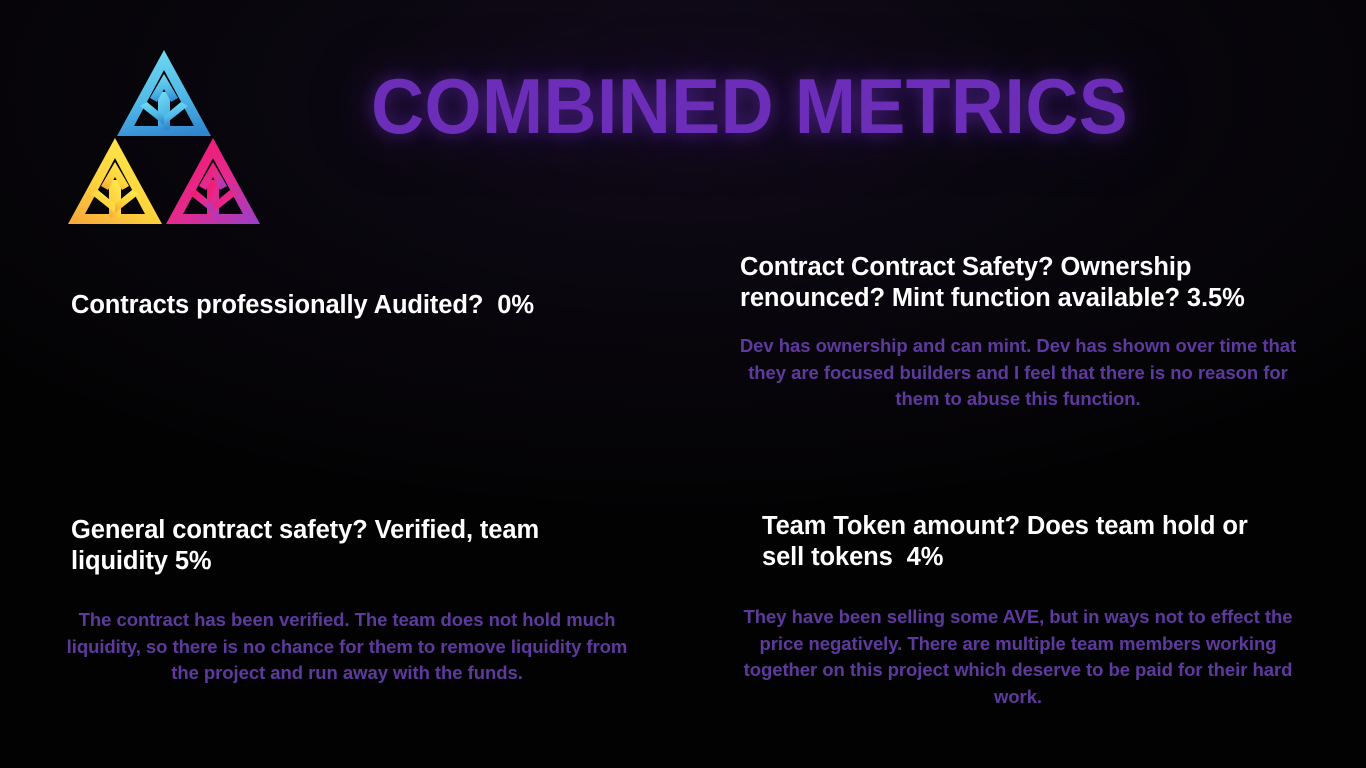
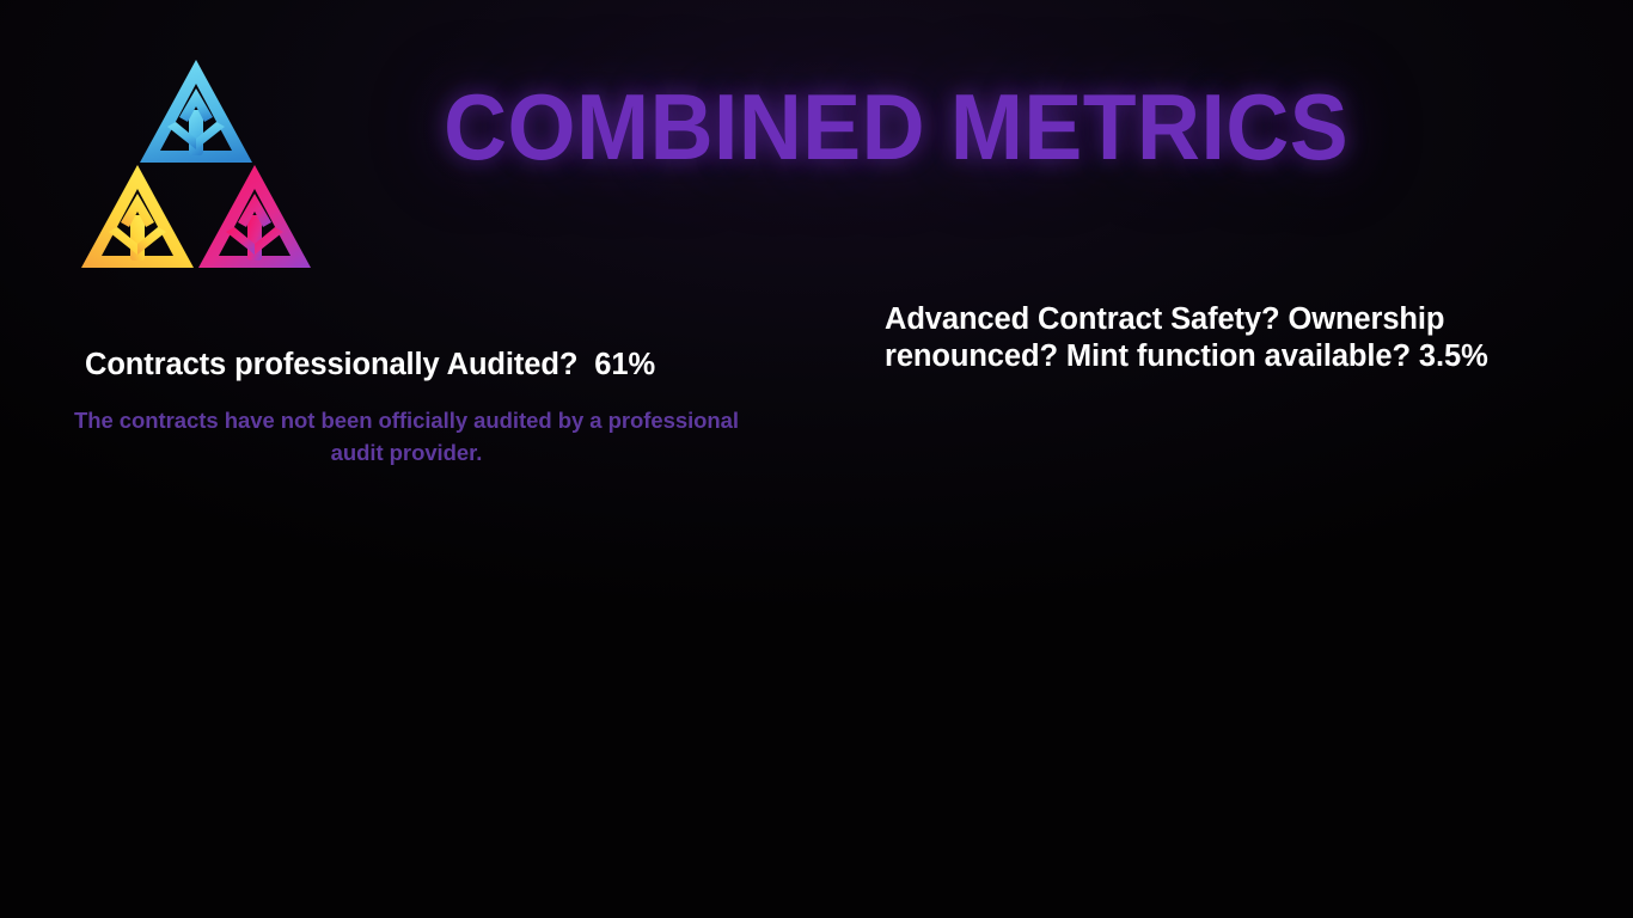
  COMBINED METRICS
- Contracts professionally Audited? 0%
+ Contracts professionally Audited? 61%
+ The contracts have not been officially audited by a professional audit provider.
- Contract Contract Safety? Ownership renounced? Mint function available? 3.5%
+ Advanced Contract Safety? Ownership renounced? Mint function available? 3.5%
- Dev has ownership and can mint. Dev has shown over time that they are focused builders and I feel that there is no reason for them to abuse this function.
- General contract safety? Verified, team liquidity 5%
- The contract has been verified. The team does not hold much liquidity, so there is no chance for them to remove liquidity from the project and run away with the funds.
- Team Token amount? Does team hold or sell tokens 4%
- They have been selling some AVE, but in ways not to effect the price negatively. There are multiple team members working together on this project which deserve to be paid for their hard work.
